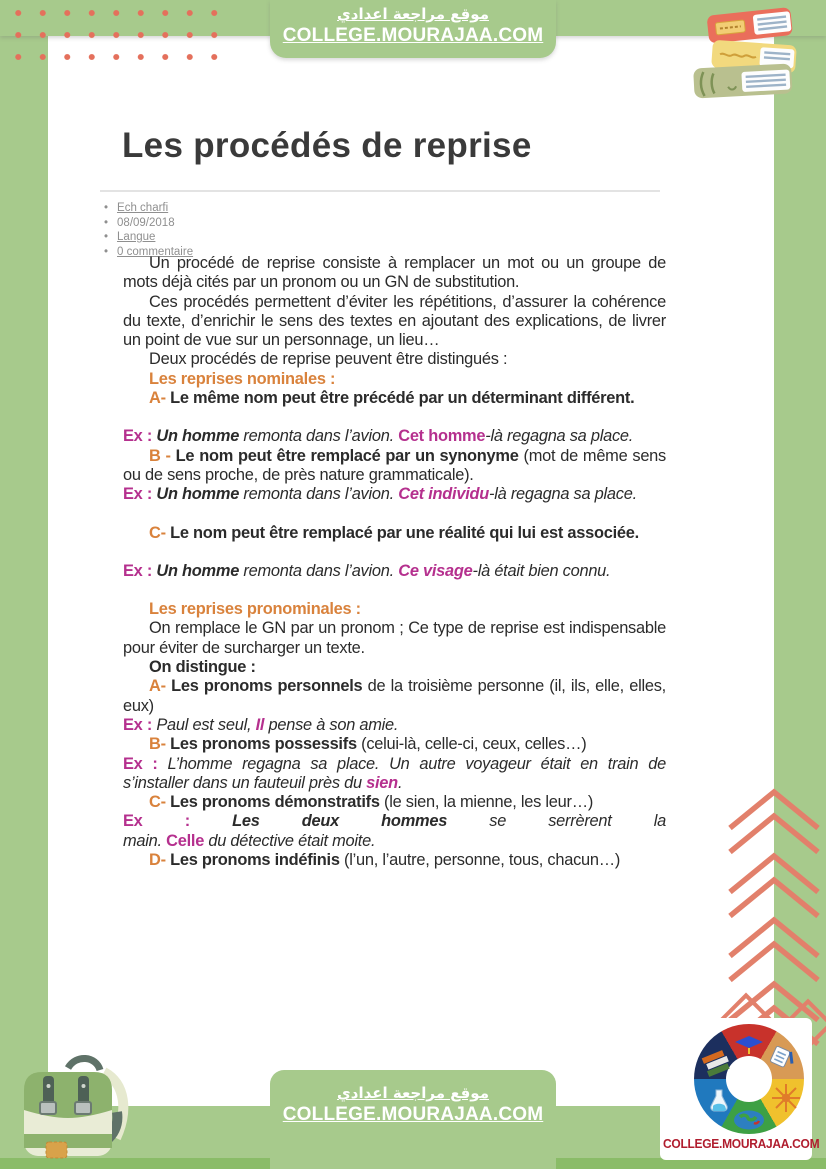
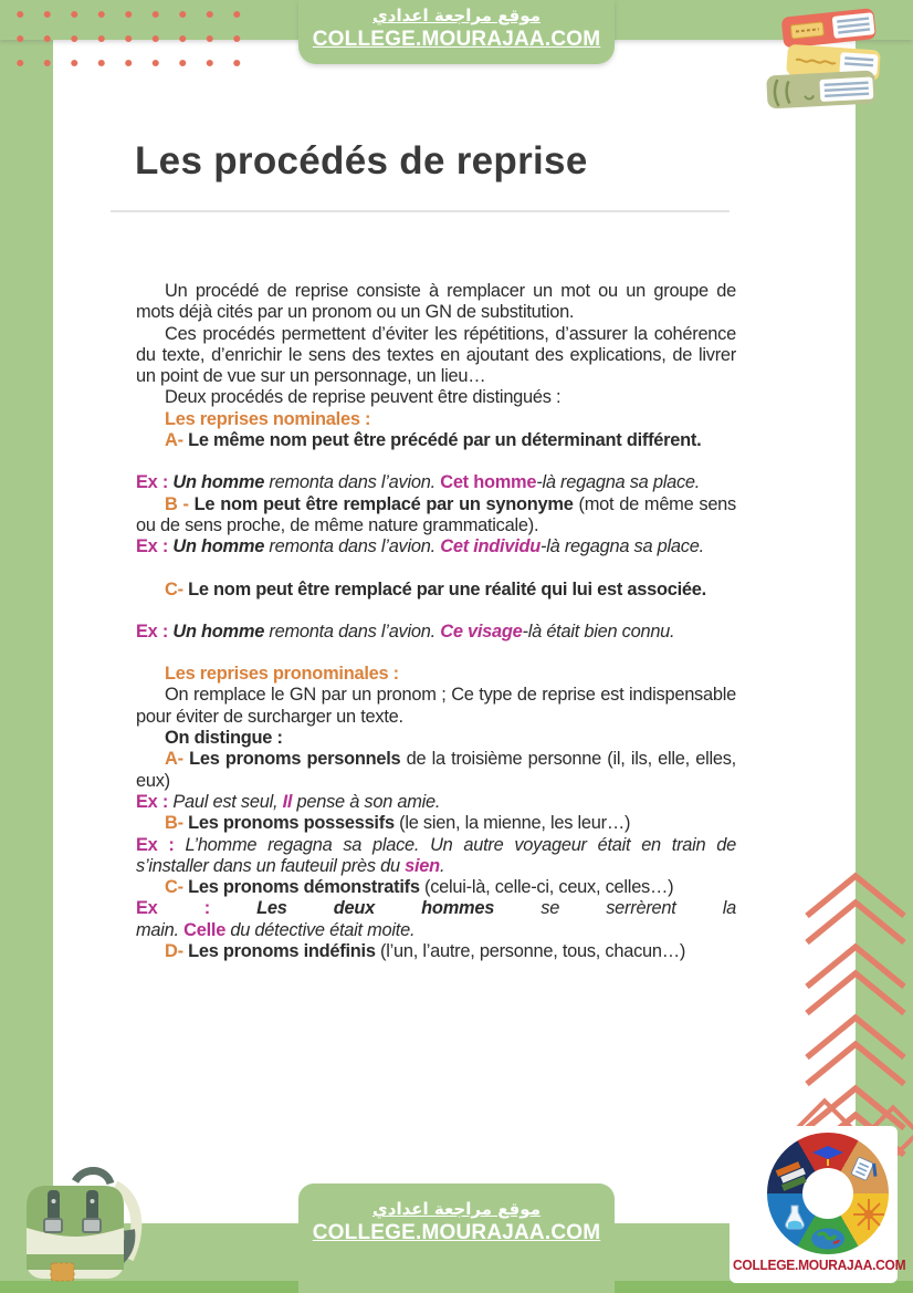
  موقع مراجعة اعدادي
  COLLEGE.MOURAJAA.COM
  Les procédés de reprise
- Ech charfi
- 08/09/2018
- Langue
- 0 commentaire
  Un procédé de reprise consiste à remplacer un mot ou un groupe de mots déjà cités par un pronom ou un GN de substitution.
  Ces procédés permettent d’éviter les répétitions, d’assurer la cohérence du texte, d’enrichir le sens des textes en ajoutant des explications, de livrer un point de vue sur un personnage, un lieu…
  Deux procédés de reprise peuvent être distingués :
  Les reprises nominales :
  A- Le même nom peut être précédé par un déterminant différent.
  Ex : Un homme remonta dans l’avion. Cet homme-là regagna sa place.
- B - Le nom peut être remplacé par un synonyme (mot de même sens ou de sens proche, de près nature grammaticale).
+ B - Le nom peut être remplacé par un synonyme (mot de même sens ou de sens proche, de même nature grammaticale).
  Ex : Un homme remonta dans l’avion. Cet individu-là regagna sa place.
  C- Le nom peut être remplacé par une réalité qui lui est associée.
  Ex : Un homme remonta dans l’avion. Ce visage-là était bien connu.
  Les reprises pronominales :
  On remplace le GN par un pronom ; Ce type de reprise est indispensable pour éviter de surcharger un texte.
  On distingue :
  A- Les pronoms personnels de la troisième personne (il, ils, elle, elles, eux)
  Ex : Paul est seul, Il pense à son amie.
- B- Les pronoms possessifs (celui-là, celle-ci, ceux, celles…)
+ B- Les pronoms possessifs (le sien, la mienne, les leur…)
  Ex : L’homme regagna sa place. Un autre voyageur était en train de s’installer dans un fauteuil près du sien.
- C- Les pronoms démonstratifs (le sien, la mienne, les leur…)
+ C- Les pronoms démonstratifs (celui-là, celle-ci, ceux, celles…)
  Ex : Les deux hommes se serrèrent la
  main. Celle du détective était moite.
  D- Les pronoms indéfinis (l’un, l’autre, personne, tous, chacun…)
  COLLEGE.MOURAJAA.COM
  موقع مراجعة اعدادي
  COLLEGE.MOURAJAA.COM
